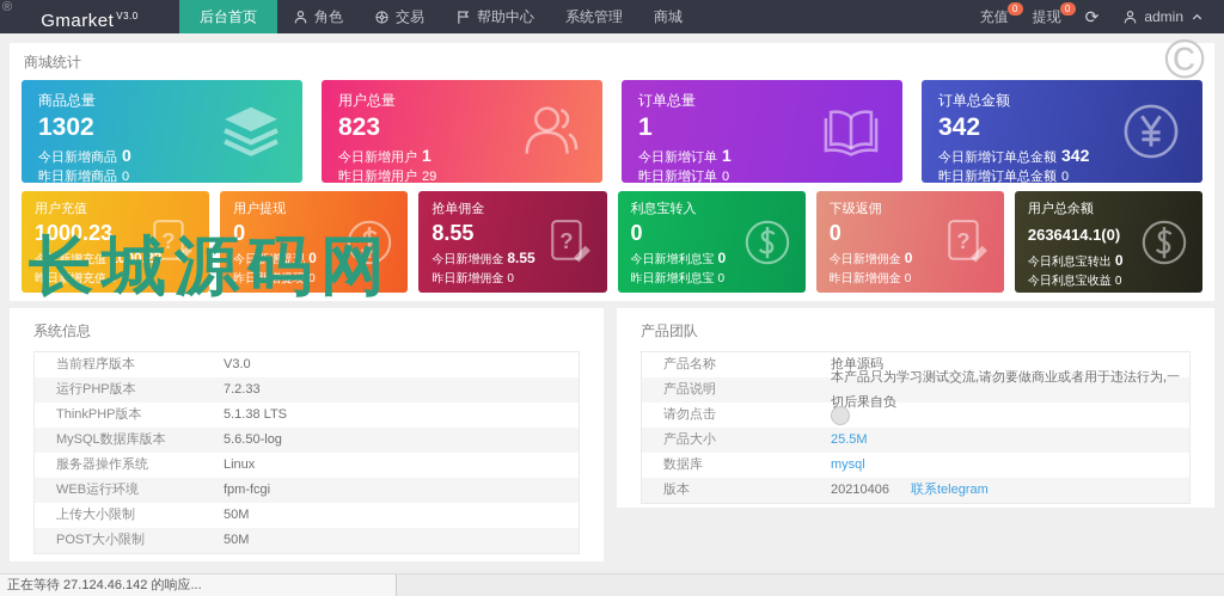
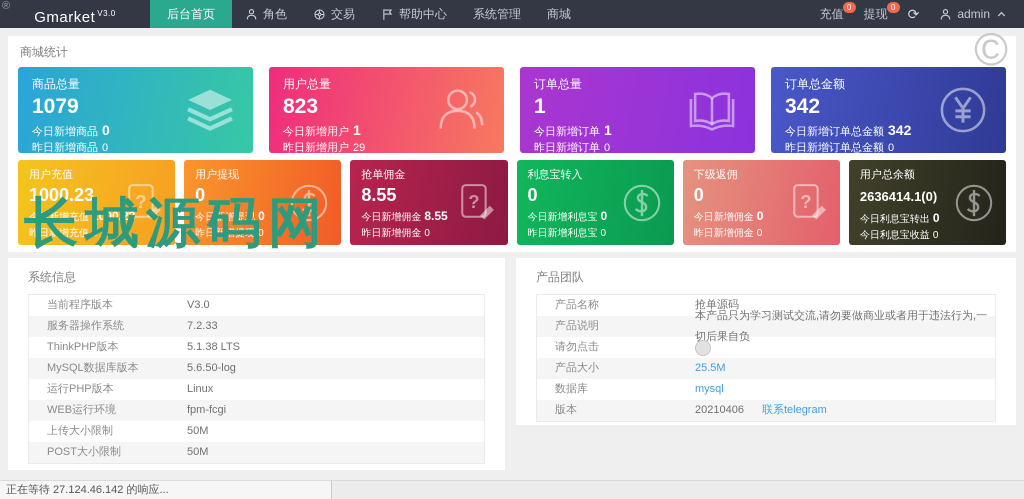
  Gmarket V3.0
  后台首页
  角色
  交易
  帮助中心
  系统管理
  商城
  充值
  0
  提现
  0
  ⟳
  admin
  商城统计
  商品总量
- 1302
+ 1079
  今日新增商品 0
  昨日新增商品 0
  用户总量
  823
  今日新增用户 1
  昨日新增用户 29
  订单总量
  1
  今日新增订单 1
  昨日新增订单 0
  订单总金额
  342
  今日新增订单总金额 342
  昨日新增订单总金额 0
  用户充值
  1000.23
  今日新增充值 1000.2
  昨日新增充值 0
  用户提现
  0
  今日新增提现 0
  昨日新增提现 0
  抢单佣金
  8.55
  今日新增佣金 8.55
  昨日新增佣金 0
  利息宝转入
  0
  今日新增利息宝 0
  昨日新增利息宝 0
  下级返佣
  0
  今日新增佣金 0
  昨日新增佣金 0
  用户总余额
  2636414.1(0)
  今日利息宝转出 0
  今日利息宝收益 0
  系统信息
  当前程序版本
  V3.0
- 运行PHP版本
+ 服务器操作系统
  7.2.33
  ThinkPHP版本
  5.1.38 LTS
  MySQL数据库版本
  5.6.50-log
- 服务器操作系统
+ 运行PHP版本
  Linux
  WEB运行环境
  fpm-fcgi
  上传大小限制
  50M
  POST大小限制
  50M
  产品团队
  产品名称
  抢单源码
  产品说明
  本产品只为学习测试交流,请勿要做商业或者用于违法行为,一切后果自负
  请勿点击
  产品大小
  25.5M
  数据库
  mysql
  版本
  20210406
  联系telegram
  长城源码网
  ©
  ®
  正在等待 27.124.46.142 的响应...
